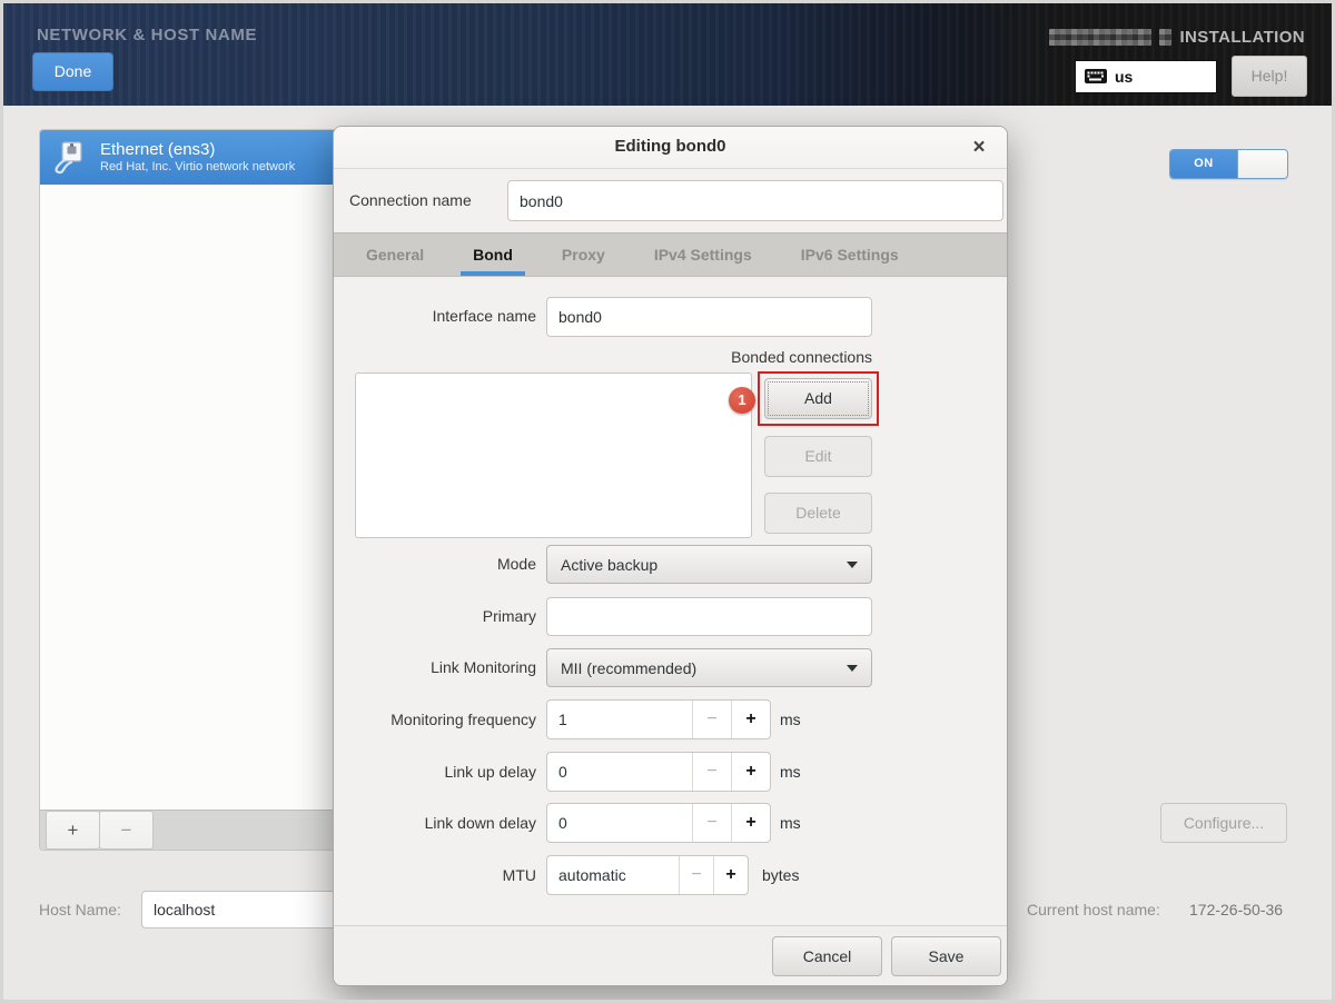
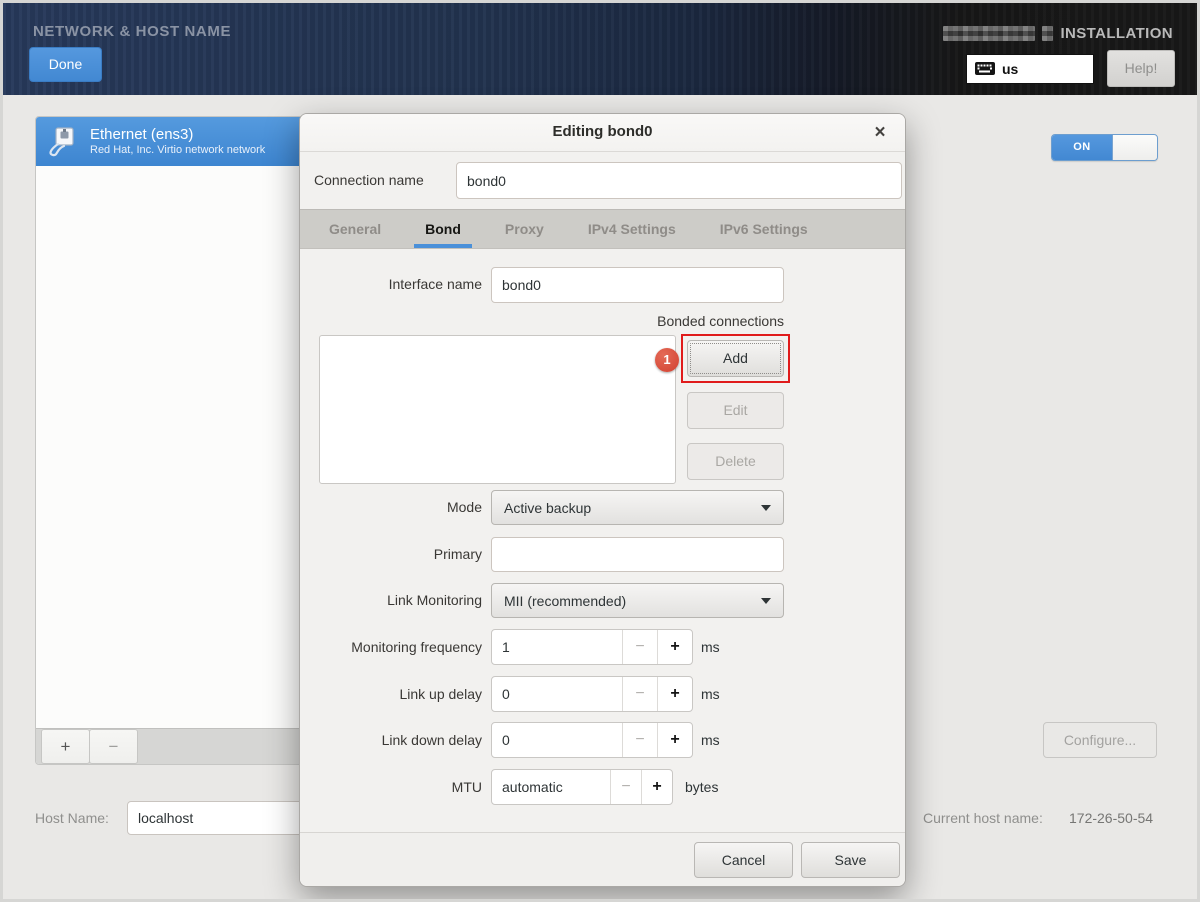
  NETWORK & HOST NAME
  Done
  INSTALLATION
  us
  Help!
  Ethernet (ens3)
  Red Hat, Inc. Virtio network network
  +
  −
  ON
  Configure...
  Host Name:
  localhost
  Current host name:
- 172-26-50-36
+ 172-26-50-54
  Editing bond0
  ×
  Connection name
  bond0
  General
  Bond
  Proxy
  IPv4 Settings
  IPv6 Settings
  Interface name
  bond0
  Bonded connections
  Add
  Edit
  Delete
  1
  Mode
  Active backup
  Primary
  Link Monitoring
  MII (recommended)
  Monitoring frequency
  1
  −
  +
  ms
  Link up delay
  0
  −
  +
  ms
  Link down delay
  0
  −
  +
  ms
  MTU
  automatic
  −
  +
  bytes
  Cancel
  Save
